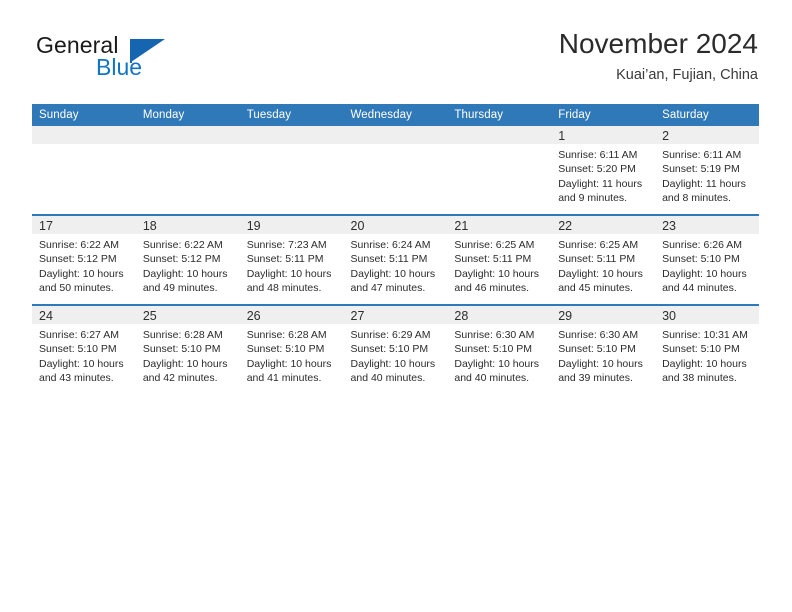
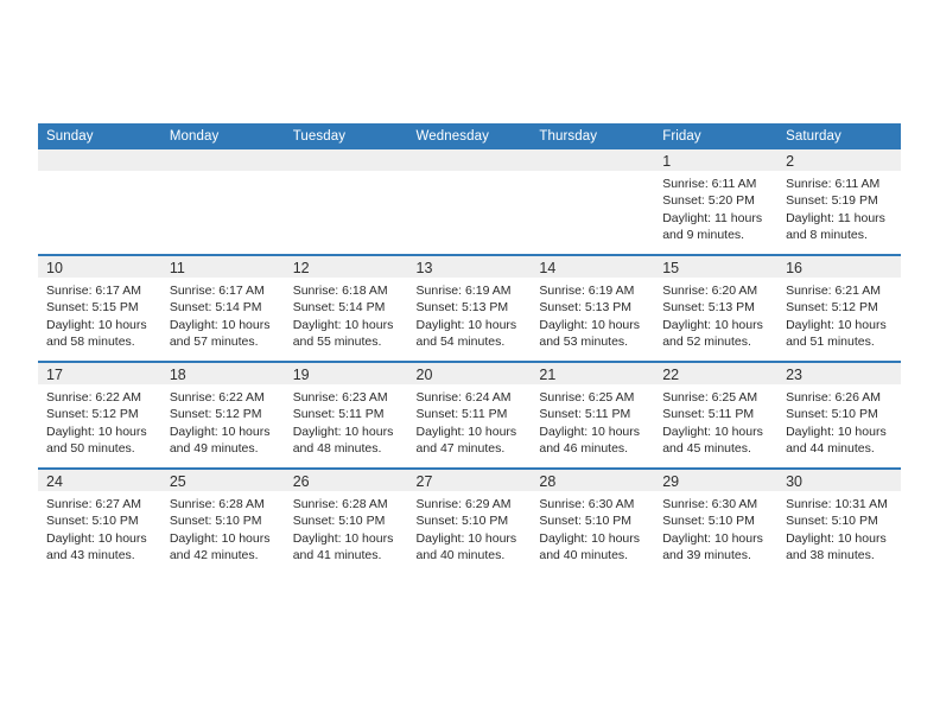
- General
- Blue
- November 2024
- Kuai’an, Fujian, China
  Sunday	Monday	Tuesday	Wednesday	Thursday	Friday	Saturday
  					1Sunrise: 6:11 AMSunset: 5:20 PMDaylight: 11 hoursand 9 minutes.	2Sunrise: 6:11 AMSunset: 5:19 PMDaylight: 11 hoursand 8 minutes.
+ 10Sunrise: 6:17 AMSunset: 5:15 PMDaylight: 10 hoursand 58 minutes.	11Sunrise: 6:17 AMSunset: 5:14 PMDaylight: 10 hoursand 57 minutes.	12Sunrise: 6:18 AMSunset: 5:14 PMDaylight: 10 hoursand 55 minutes.	13Sunrise: 6:19 AMSunset: 5:13 PMDaylight: 10 hoursand 54 minutes.	14Sunrise: 6:19 AMSunset: 5:13 PMDaylight: 10 hoursand 53 minutes.	15Sunrise: 6:20 AMSunset: 5:13 PMDaylight: 10 hoursand 52 minutes.	16Sunrise: 6:21 AMSunset: 5:12 PMDaylight: 10 hoursand 51 minutes.
- 17Sunrise: 6:22 AMSunset: 5:12 PMDaylight: 10 hoursand 50 minutes.	18Sunrise: 6:22 AMSunset: 5:12 PMDaylight: 10 hoursand 49 minutes.	19Sunrise: 7:23 AMSunset: 5:11 PMDaylight: 10 hoursand 48 minutes.	20Sunrise: 6:24 AMSunset: 5:11 PMDaylight: 10 hoursand 47 minutes.	21Sunrise: 6:25 AMSunset: 5:11 PMDaylight: 10 hoursand 46 minutes.	22Sunrise: 6:25 AMSunset: 5:11 PMDaylight: 10 hoursand 45 minutes.	23Sunrise: 6:26 AMSunset: 5:10 PMDaylight: 10 hoursand 44 minutes.
+ 17Sunrise: 6:22 AMSunset: 5:12 PMDaylight: 10 hoursand 50 minutes.	18Sunrise: 6:22 AMSunset: 5:12 PMDaylight: 10 hoursand 49 minutes.	19Sunrise: 6:23 AMSunset: 5:11 PMDaylight: 10 hoursand 48 minutes.	20Sunrise: 6:24 AMSunset: 5:11 PMDaylight: 10 hoursand 47 minutes.	21Sunrise: 6:25 AMSunset: 5:11 PMDaylight: 10 hoursand 46 minutes.	22Sunrise: 6:25 AMSunset: 5:11 PMDaylight: 10 hoursand 45 minutes.	23Sunrise: 6:26 AMSunset: 5:10 PMDaylight: 10 hoursand 44 minutes.
  24Sunrise: 6:27 AMSunset: 5:10 PMDaylight: 10 hoursand 43 minutes.	25Sunrise: 6:28 AMSunset: 5:10 PMDaylight: 10 hoursand 42 minutes.	26Sunrise: 6:28 AMSunset: 5:10 PMDaylight: 10 hoursand 41 minutes.	27Sunrise: 6:29 AMSunset: 5:10 PMDaylight: 10 hoursand 40 minutes.	28Sunrise: 6:30 AMSunset: 5:10 PMDaylight: 10 hoursand 40 minutes.	29Sunrise: 6:30 AMSunset: 5:10 PMDaylight: 10 hoursand 39 minutes.	30Sunrise: 10:31 AMSunset: 5:10 PMDaylight: 10 hoursand 38 minutes.
